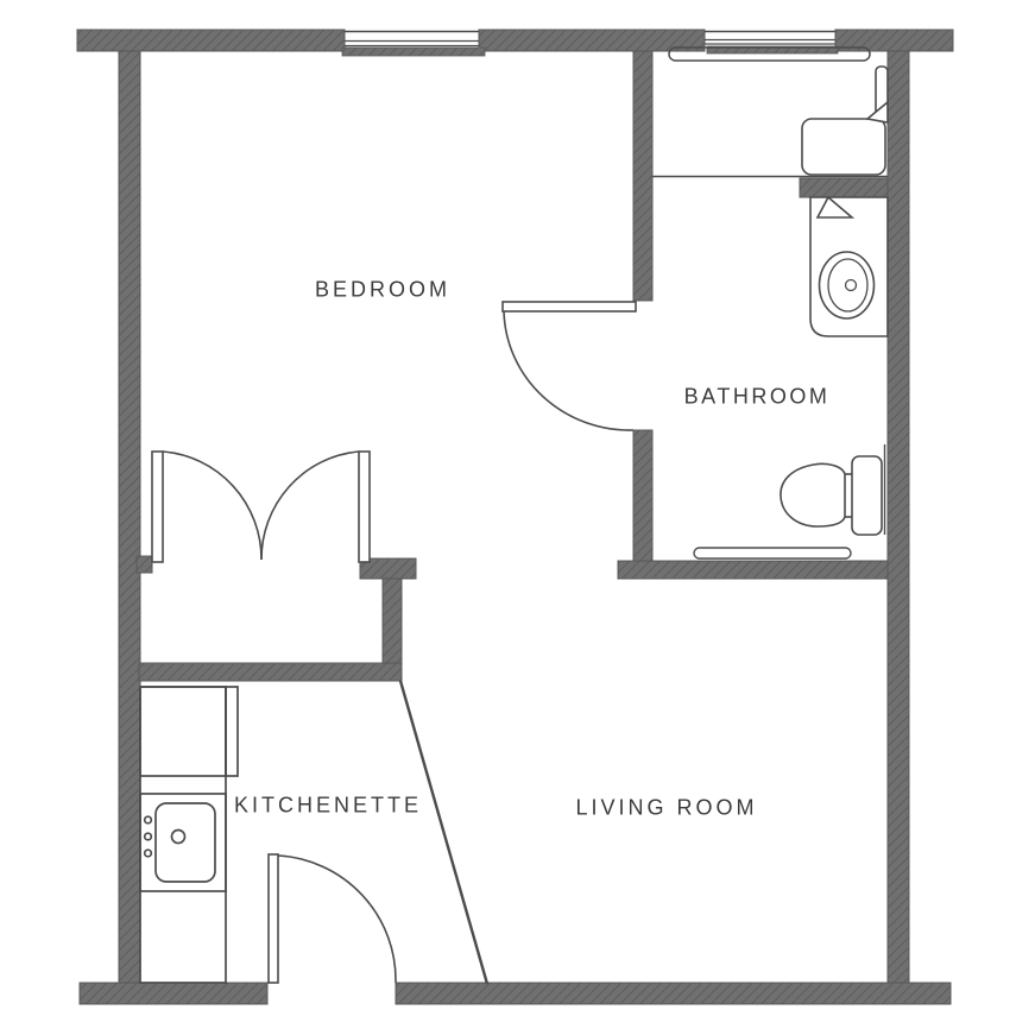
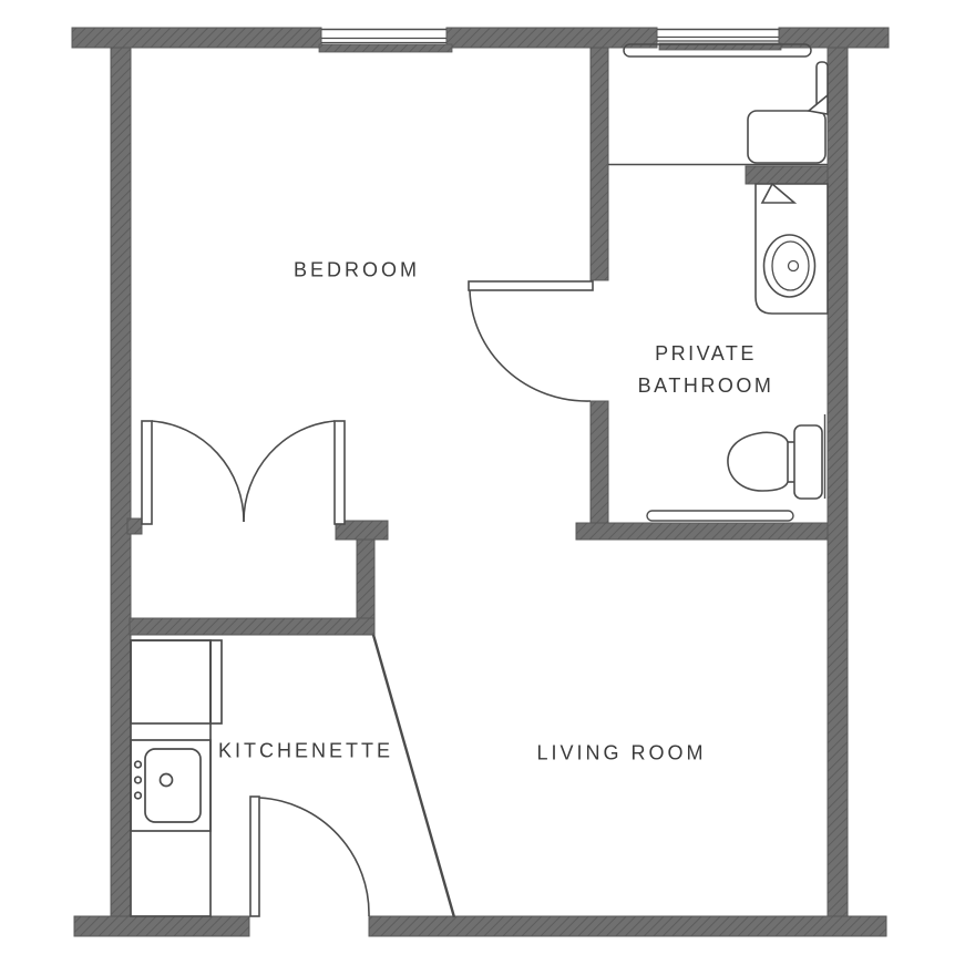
  BEDROOM
+ PRIVATE
  BATHROOM
  KITCHENETTE
  LIVING ROOM
